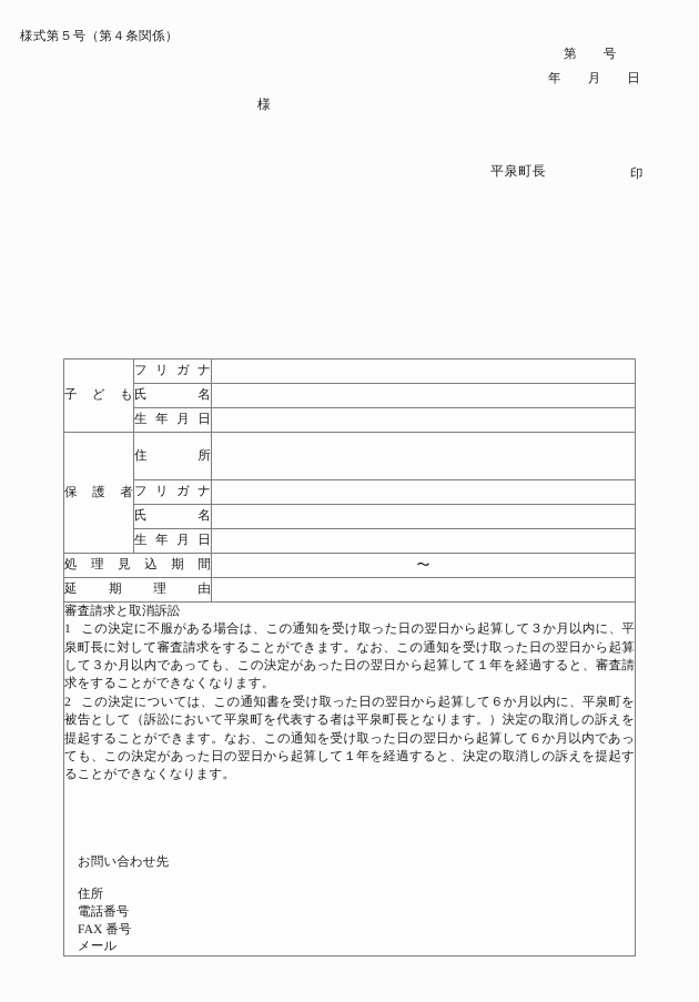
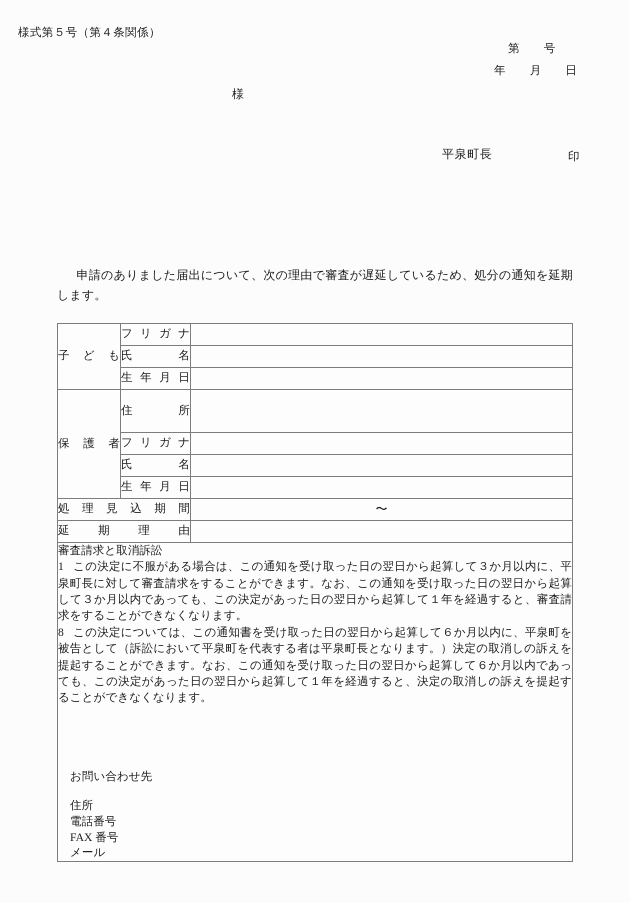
  様式第５号（第４条関係）
  第 号
  年 月 日
  様
  平泉町長
  印
+ 申請のありました届出について、次の理由で審査が遅延しているため、処分の通知を延期します。
  子ども	フリガナ
  氏名
  生年月日
  保護者	住所
  フリガナ
  氏名
  生年月日
  処理見込期間	〜
  延期理由
- 審査請求と取消訴訟 1 この決定に不服がある場合は、この通知を受け取った日の翌日から起算して３か月以内に、平泉町長に対して審査請求をすることができます。なお、この通知を受け取った日の翌日から起算して３か月以内であっても、この決定があった日の翌日から起算して１年を経過すると、審査請求をすることができなくなります。 2 この決定については、この通知書を受け取った日の翌日から起算して６か月以内に、平泉町を被告として（訴訟において平泉町を代表する者は平泉町長となります。）決定の取消しの訴えを提起することができます。なお、この通知を受け取った日の翌日から起算して６か月以内であっても、この決定があった日の翌日から起算して１年を経過すると、決定の取消しの訴えを提起することができなくなります。 お問い合わせ先 住所 電話番号 FAX 番号 メール
+ 審査請求と取消訴訟 1 この決定に不服がある場合は、この通知を受け取った日の翌日から起算して３か月以内に、平泉町長に対して審査請求をすることができます。なお、この通知を受け取った日の翌日から起算して３か月以内であっても、この決定があった日の翌日から起算して１年を経過すると、審査請求をすることができなくなります。 8 この決定については、この通知書を受け取った日の翌日から起算して６か月以内に、平泉町を被告として（訴訟において平泉町を代表する者は平泉町長となります。）決定の取消しの訴えを提起することができます。なお、この通知を受け取った日の翌日から起算して６か月以内であっても、この決定があった日の翌日から起算して１年を経過すると、決定の取消しの訴えを提起することができなくなります。 お問い合わせ先 住所 電話番号 FAX 番号 メール
